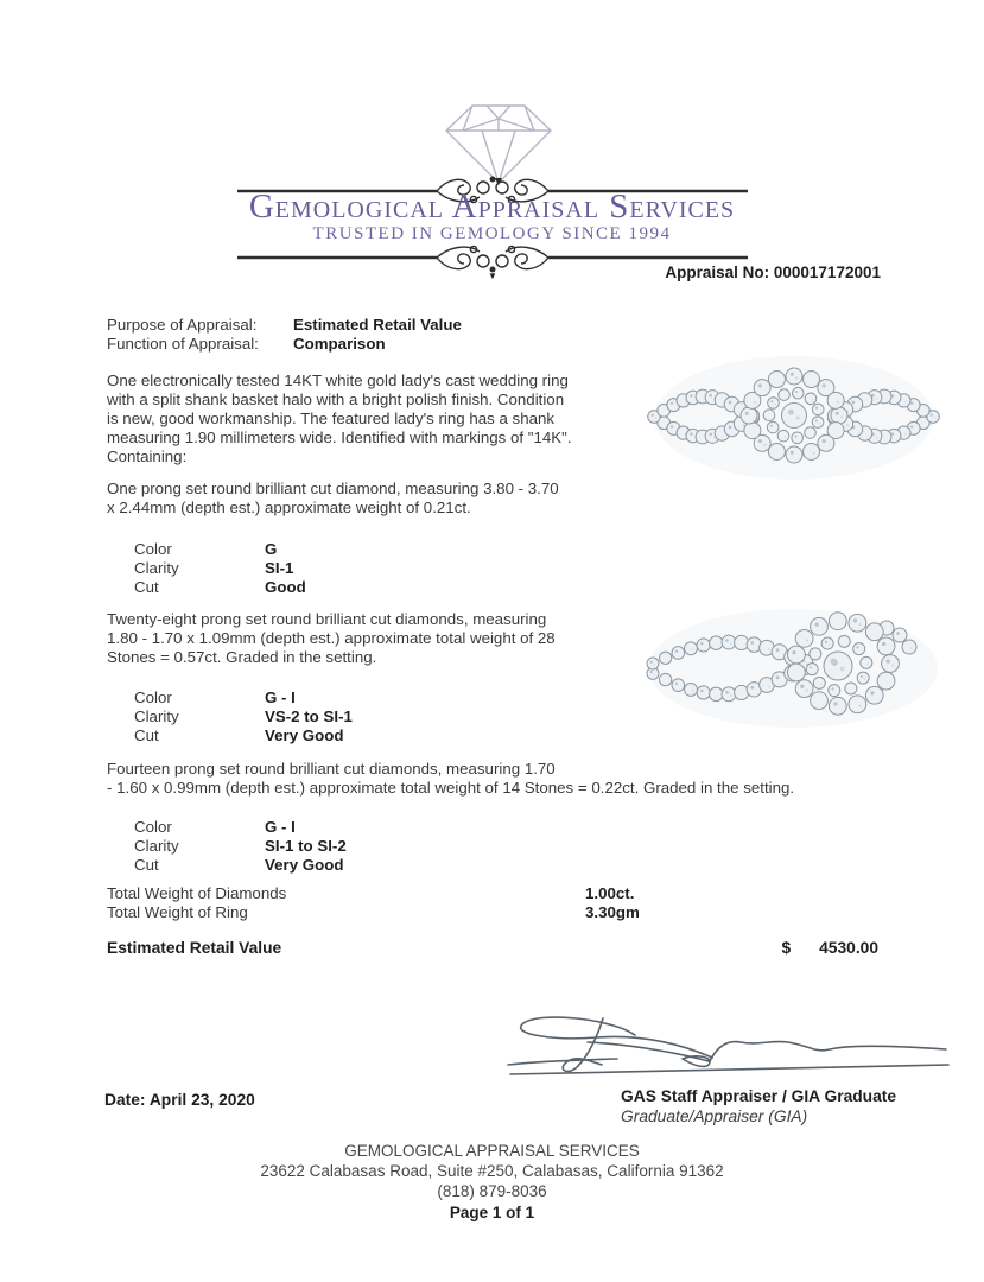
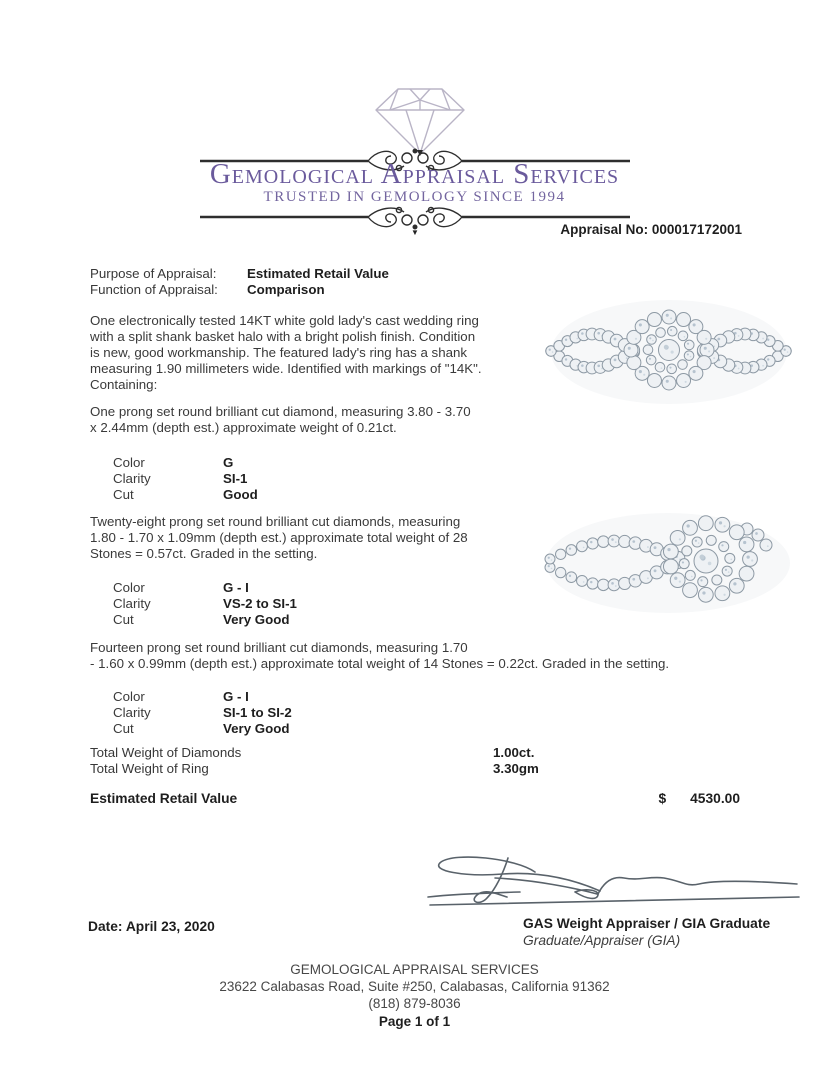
  Gemological Appraisal Services
  TRUSTED IN GEMOLOGY SINCE 1994
  ▼
  Appraisal No: 000017172001
  Purpose of Appraisal:
  Estimated Retail Value
  Function of Appraisal:
  Comparison
  One electronically tested 14KT white gold lady's cast wedding ring
  with a split shank basket halo with a bright polish finish. Condition
  is new, good workmanship. The featured lady's ring has a shank
  measuring 1.90 millimeters wide. Identified with markings of "14K".
  Containing:
  One prong set round brilliant cut diamond, measuring 3.80 - 3.70
  x 2.44mm (depth est.) approximate weight of 0.21ct.
  Color
  G
  Clarity
  SI-1
  Cut
  Good
  Twenty-eight prong set round brilliant cut diamonds, measuring
  1.80 - 1.70 x 1.09mm (depth est.) approximate total weight of 28
  Stones = 0.57ct. Graded in the setting.
  Color
  G - I
  Clarity
  VS-2 to SI-1
  Cut
  Very Good
  Fourteen prong set round brilliant cut diamonds, measuring 1.70
  - 1.60 x 0.99mm (depth est.) approximate total weight of 14 Stones = 0.22ct. Graded in the setting.
  Color
  G - I
  Clarity
  SI-1 to SI-2
  Cut
  Very Good
  Total Weight of Diamonds
  1.00ct.
  Total Weight of Ring
  3.30gm
  Estimated Retail Value
  $
  4530.00
- GAS Staff Appraiser / GIA Graduate
+ GAS Weight Appraiser / GIA Graduate
  Graduate/Appraiser (GIA)
  Date: April 23, 2020
  GEMOLOGICAL APPRAISAL SERVICES
  23622 Calabasas Road, Suite #250, Calabasas, California 91362
  (818) 879-8036
  Page 1 of 1
